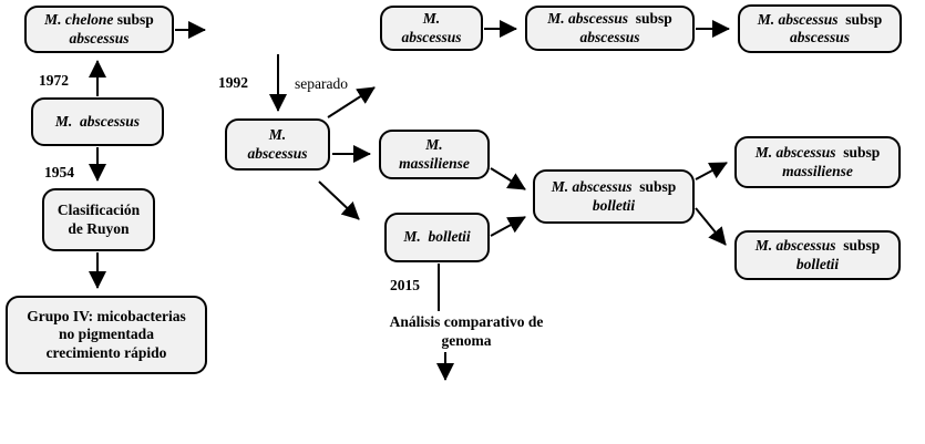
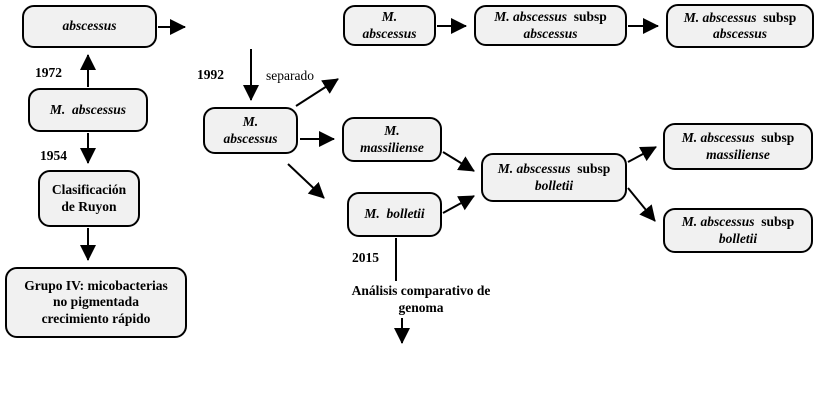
- M. chelone subsp
  abscessus
  M.
  abscessus
  M. abscessus subsp
  abscessus
  M. abscessus subsp
  abscessus
  M. abscessus
  Clasificación
  de Ruyon
  Grupo IV: micobacterias
  no pigmentada
  crecimiento rápido
  M.
  abscessus
  M.
  massiliense
  M. bolletii
  M. abscessus subsp
  bolletii
  M. abscessus subsp
  massiliense
  M. abscessus subsp
  bolletii
  1972
  1992
  separado
  1954
  2015
  Análisis comparativo de
  genoma
